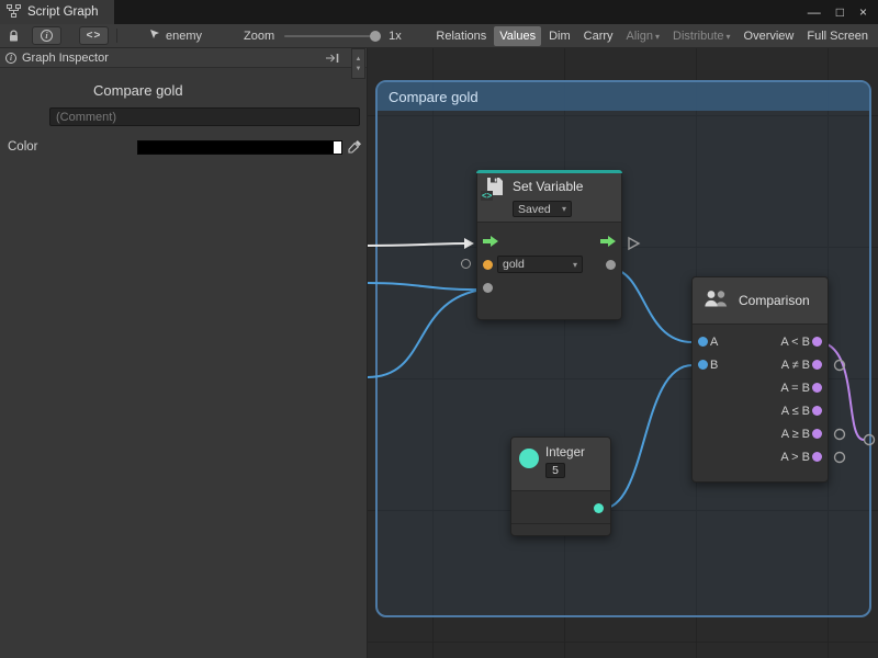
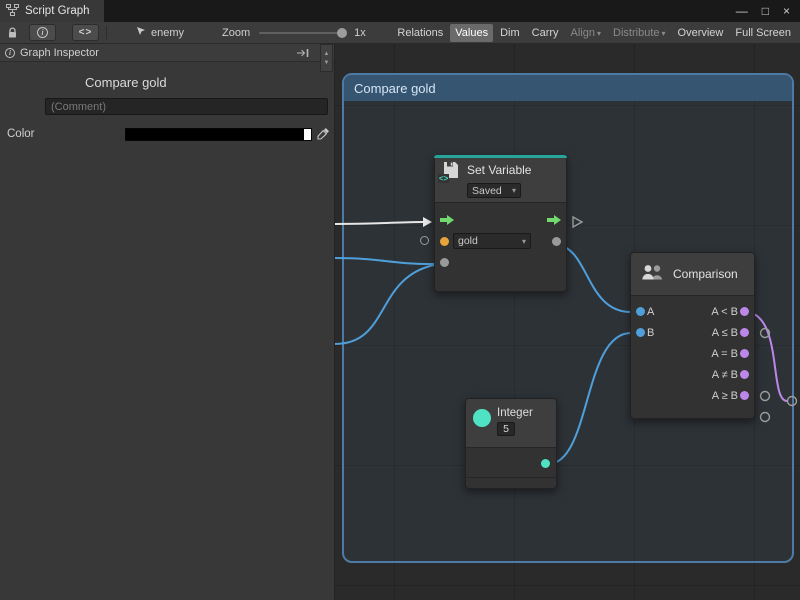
  Script Graph
  —
  □
  ×
  i
  <>
  enemy
  Zoom
  1x
  Relations
  Values
  Dim
  Carry
  Align ▾
  Distribute ▾
  Overview
  Full Screen
  i
  Graph Inspector
  Compare gold
  (Comment)
  Color
  Compare gold
  <>
  Set Variable
  Saved
  ▾
  gold
  ▾
  Comparison
  A
  A < B
  B
- A ≠ B
+ A ≤ B
  A = B
- A ≤ B
+ A ≠ B
  A ≥ B
- A > B
  Integer
  5
